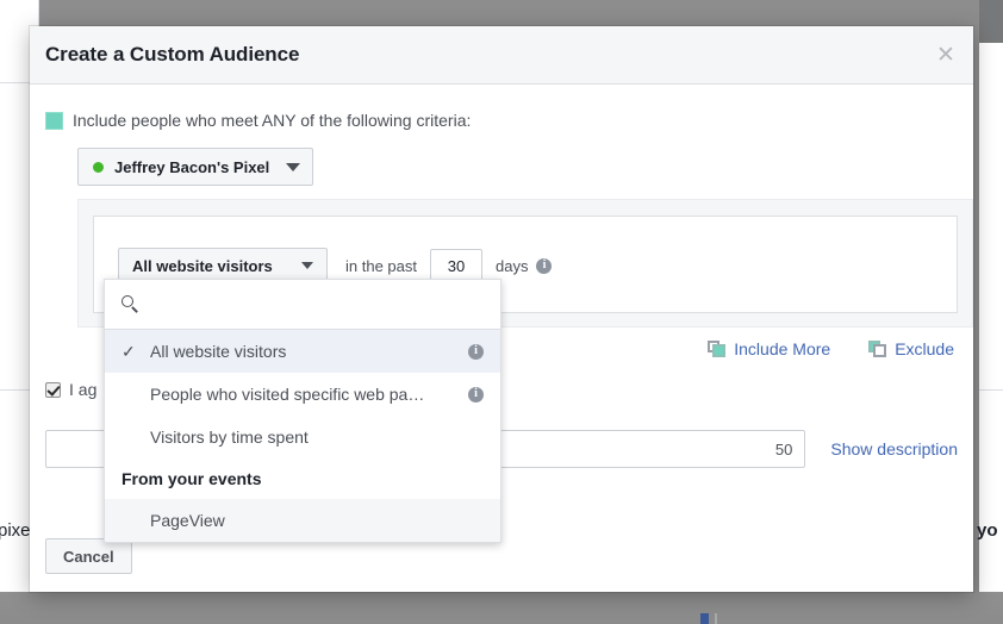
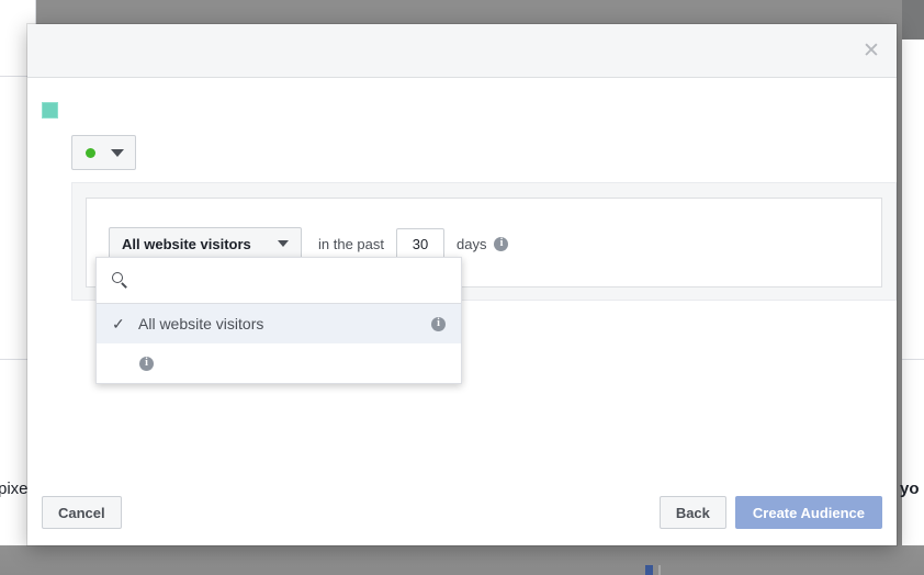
  pixe
  yo
- Create a Custom Audience
  ✕
- Include people who meet ANY of the following criteria:
- Jeffrey Bacon's Pixel
  All website visitors
  in the past
  30
  days
  i
- Include More
- Exclude
- I ag
- 50
- Show description
  Cancel
+ Back
+ Create Audience
  ✓
  All website visitors
  i
- People who visited specific web pa…
  i
- Visitors by time spent
- From your events
- PageView
